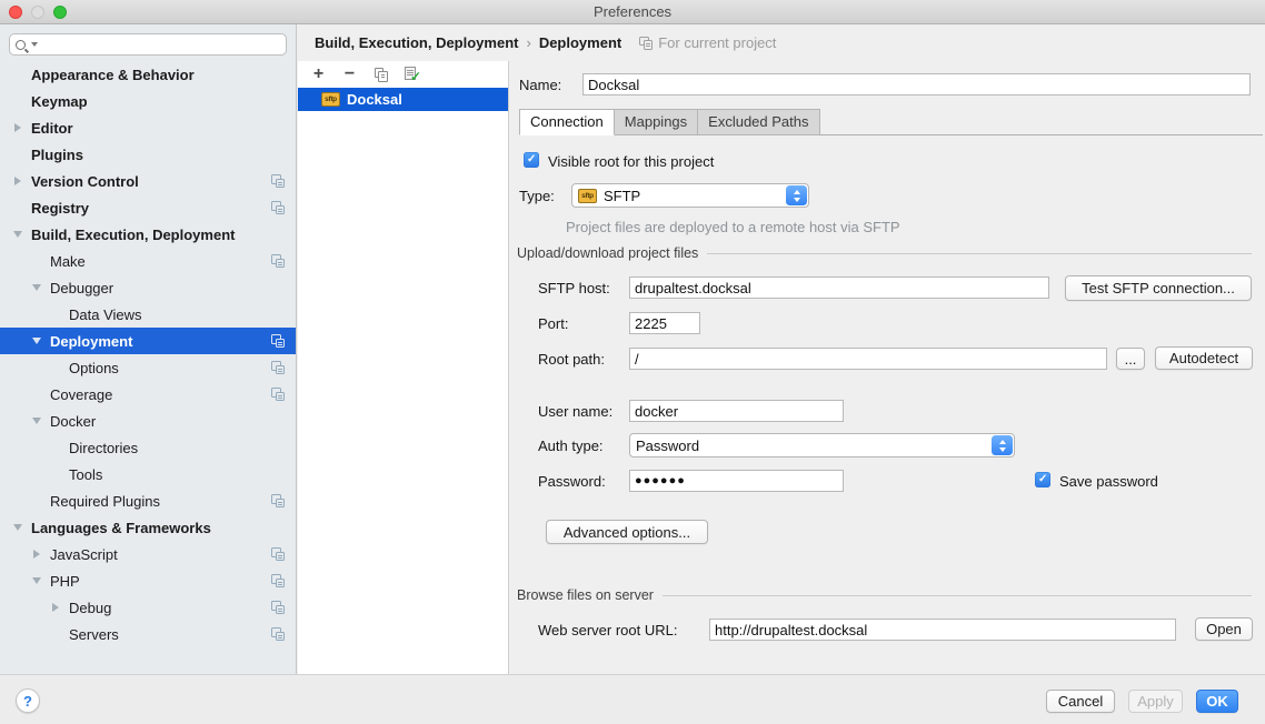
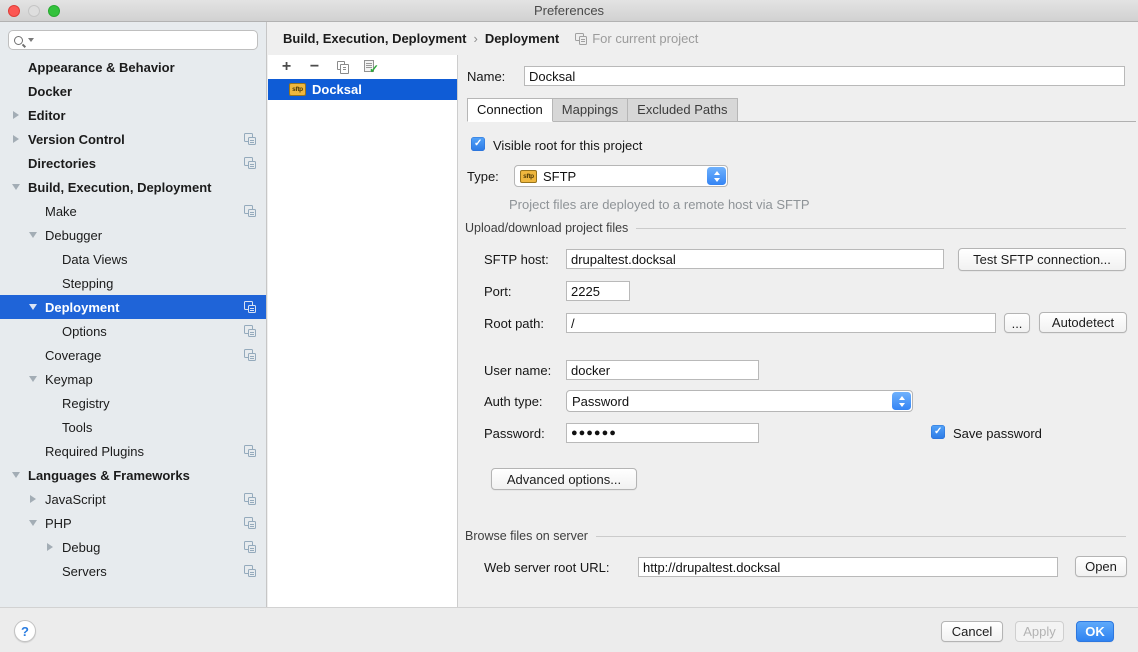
  Preferences
  Appearance & Behavior
- Keymap
+ Docker
  Editor
- Plugins
  Version Control
- Registry
+ Directories
  Build, Execution, Deployment
  Make
  Debugger
  Data Views
+ Stepping
  Deployment
  Options
  Coverage
- Docker
+ Keymap
- Directories
+ Registry
  Tools
  Required Plugins
  Languages & Frameworks
  JavaScript
  PHP
  Debug
  Servers
  Build, Execution, Deployment
  ›
  Deployment
  For current project
  +
  −
  ✓
  Docksal
  Name:
  Docksal
  Connection
  Mappings
  Excluded Paths
  Visible root for this project
  Type:
  SFTP
  Project files are deployed to a remote host via SFTP
  Upload/download project files
  SFTP host:
  drupaltest.docksal
  Test SFTP connection...
  Port:
  2225
  Root path:
  /
  ...
  Autodetect
  User name:
  docker
  Auth type:
  Password
  Password:
  ●●●●●●
  Save password
  Advanced options...
  Browse files on server
  Web server root URL:
  http://drupaltest.docksal
  Open
  ?
  Cancel
  Apply
  OK
